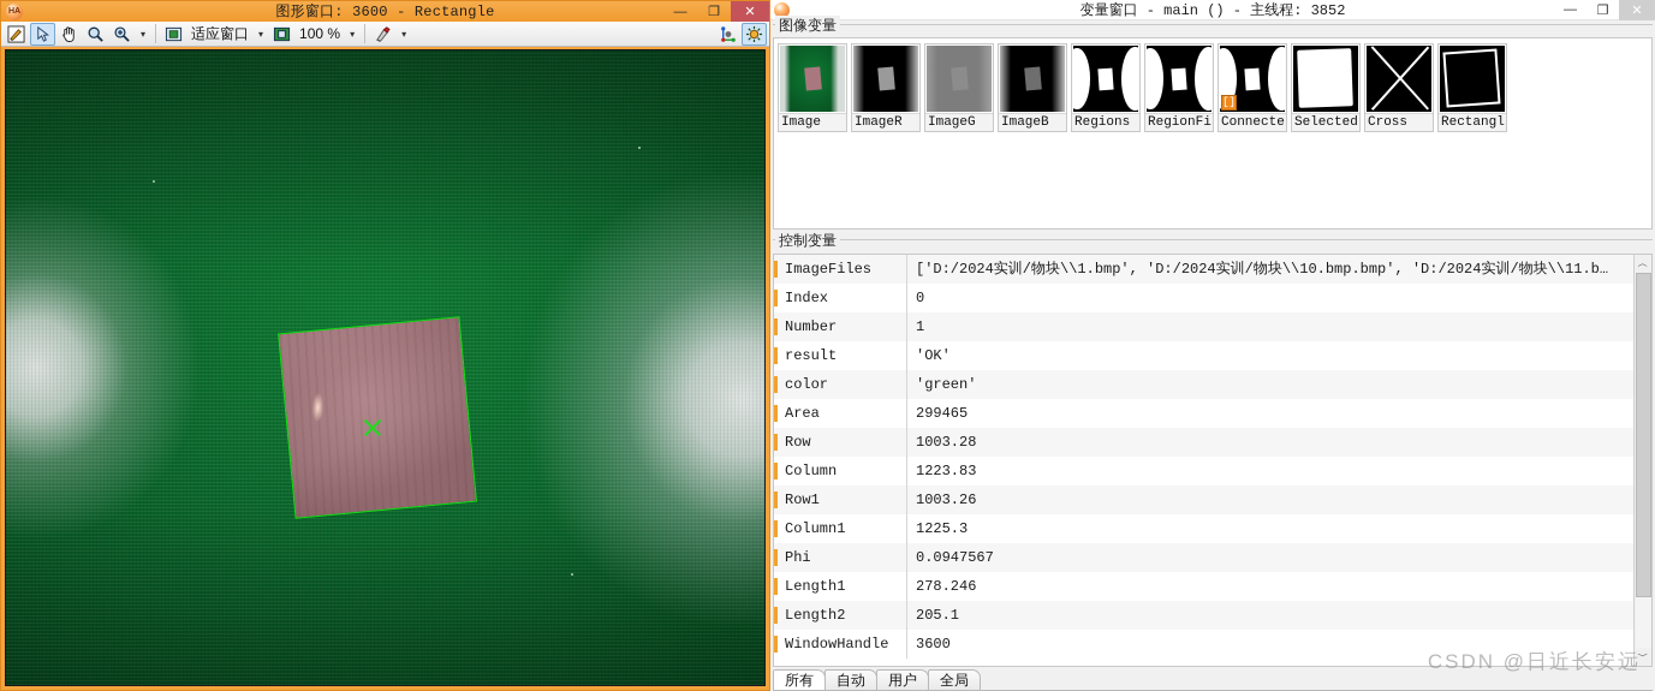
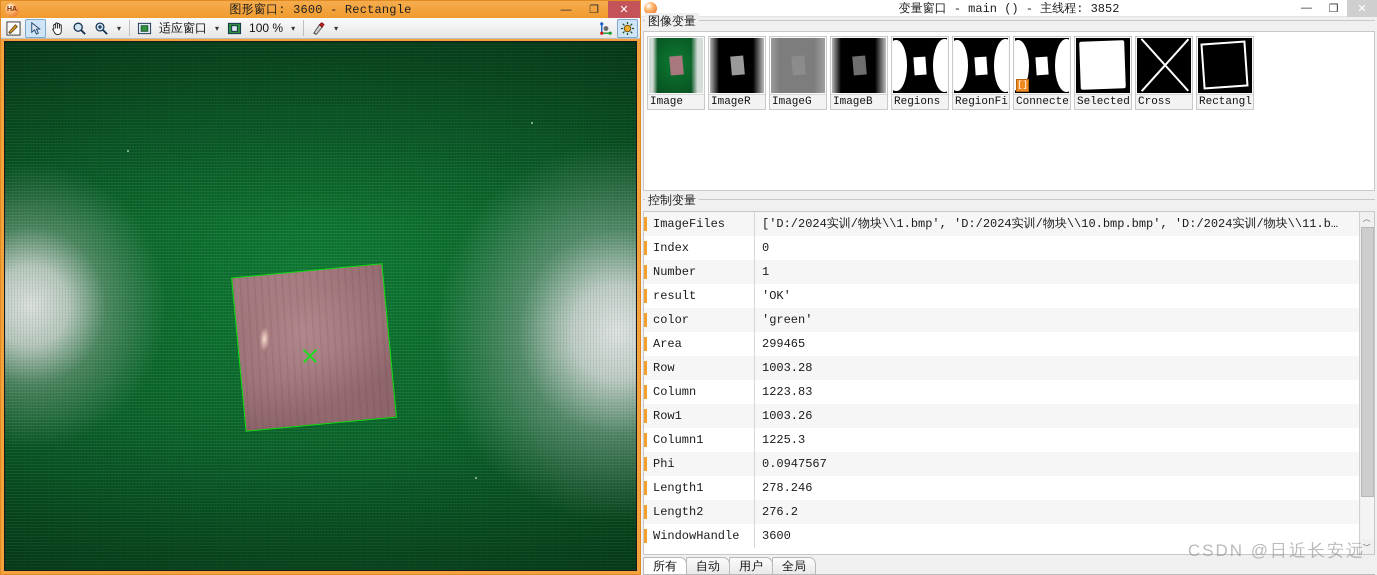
  图形窗口: 3600 - Rectangle
  —
  ❐
  ✕
  ▾
  适应窗口
  ▾
  100 %
  ▾
  ▾
  变量窗口 - main () - 主线程: 3852
  —
  ❐
  ✕
  图像变量
  Image
  ImageR
  ImageG
  ImageB
  Regions
  RegionFi
  []
  Connecte
  Selected
  Cross
  Rectangl
  控制变量
  ImageFiles
  ['D:/2024实训/物块\\1.bmp', 'D:/2024实训/物块\\10.bmp.bmp', 'D:/2024实训/物块\\11.b…
  Index
  0
  Number
  1
  result
  'OK'
  color
  'green'
  Area
  299465
  Row
  1003.28
  Column
  1223.83
  Row1
  1003.26
  Column1
  1225.3
  Phi
  0.0947567
  Length1
  278.246
  Length2
- 205.1
+ 276.2
  WindowHandle
  3600
  ︿
  ﹀
  所有
  自动
  用户
  全局
  CSDN @日近长安远
